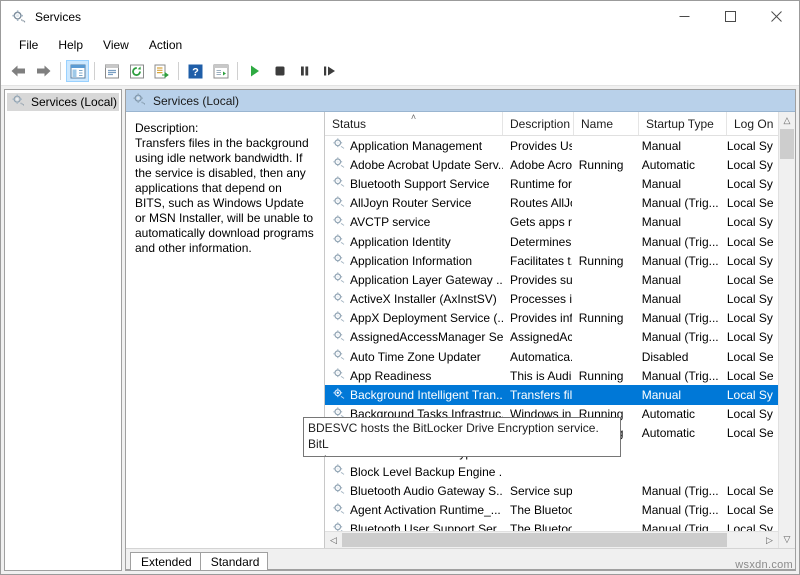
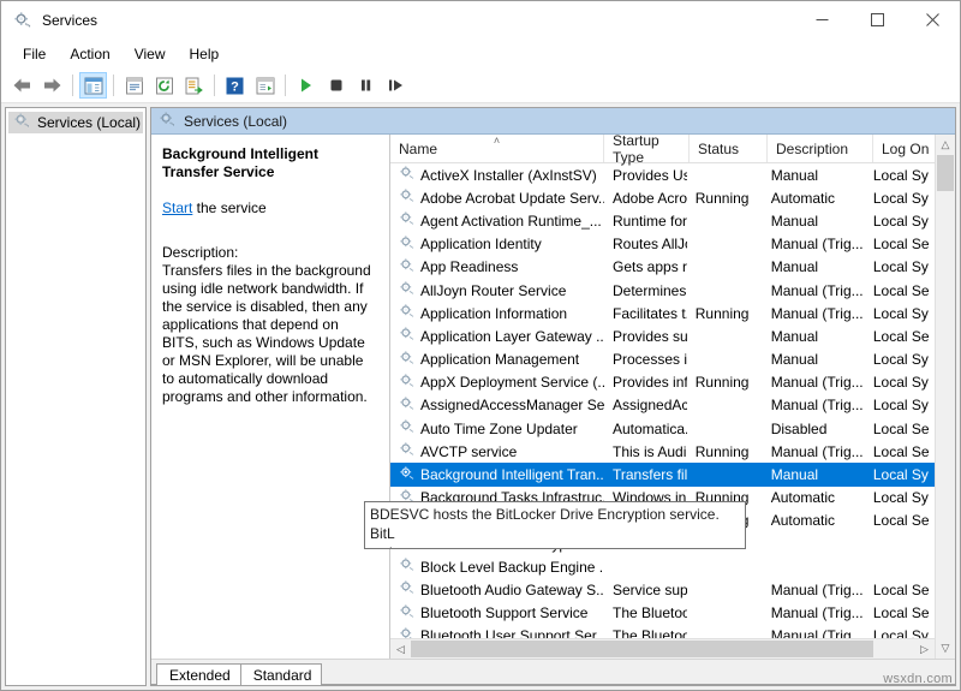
  Services
  File
- Help
+ Action
  View
- Action
+ Help
  ?
  Services (Local)
  Services (Local)
+ Background Intelligent Transfer Service
+ Start the service
  Description:
- Transfers files in the background using idle network bandwidth. If the service is disabled, then any applications that depend on BITS, such as Windows Update or MSN Installer, will be unable to automatically download programs and other information.
+ Transfers files in the background using idle network bandwidth. If the service is disabled, then any applications that depend on BITS, such as Windows Update or MSN Explorer, will be unable to automatically download programs and other information.
- Status
+ Name
  ˄
- Description
+ Startup Type
- Name
+ Status
- Startup Type
+ Description
  Log On
- Application Management
+ ActiveX Installer (AxInstSV)
  Provides Us
  Manual
  Local Sy
  Adobe Acrobat Update Serv..
  Adobe Acro
  Running
  Automatic
  Local Sy
- Bluetooth Support Service
+ Agent Activation Runtime_...
  Runtime for
  Manual
  Local Sy
- AllJoyn Router Service
+ Application Identity
  Routes AllJ
  Manual (Trig...
  Local Se
- AVCTP service
+ App Readiness
  Manual
  Local Sy
- Application Identity
+ AllJoyn Router Service
  Determines
  Manual (Trig...
  Local Se
  Application Information
  Facilitates t
  Running
  Manual (Trig...
  Local Sy
  Application Layer Gateway ..
  Provides su
  Manual
  Local Se
- ActiveX Installer (AxInstSV)
+ Application Management
  Processes i
  Manual
  Local Sy
  AppX Deployment Service (..
  Provides inf
  Running
  Manual (Trig...
  Local Sy
  AssignedAccessManager Se
  AssignedAc
  Manual (Trig...
  Local Sy
  Auto Time Zone Updater
  Automatica.
  Disabled
  Local Se
- App Readiness
+ AVCTP service
  This is Audi
  Running
  Manual (Trig...
  Local Se
  Background Intelligent Tran..
  Transfers fil
  Manual
  Local Sy
  Background Tasks Infrastruc.
  Windows in
  Running
  Automatic
  Local Sy
  Automatic
  Local Se
  Block Level Backup Engine .
  Bluetooth Audio Gateway S..
  Service sup
  Manual (Trig...
  Local Se
- Agent Activation Runtime_...
+ Bluetooth Support Service
  The Bluetoo
  Manual (Trig...
  Local Se
  Bluetooth User Support Ser..
  The Bluetoo
  Manual (Trig...
  Local Sy
  ◁
  ▷
  △
  ▽
  BDESVC hosts the BitLocker Drive Encryption service. BitL
  Extended
  Standard
  wsxdn.com
